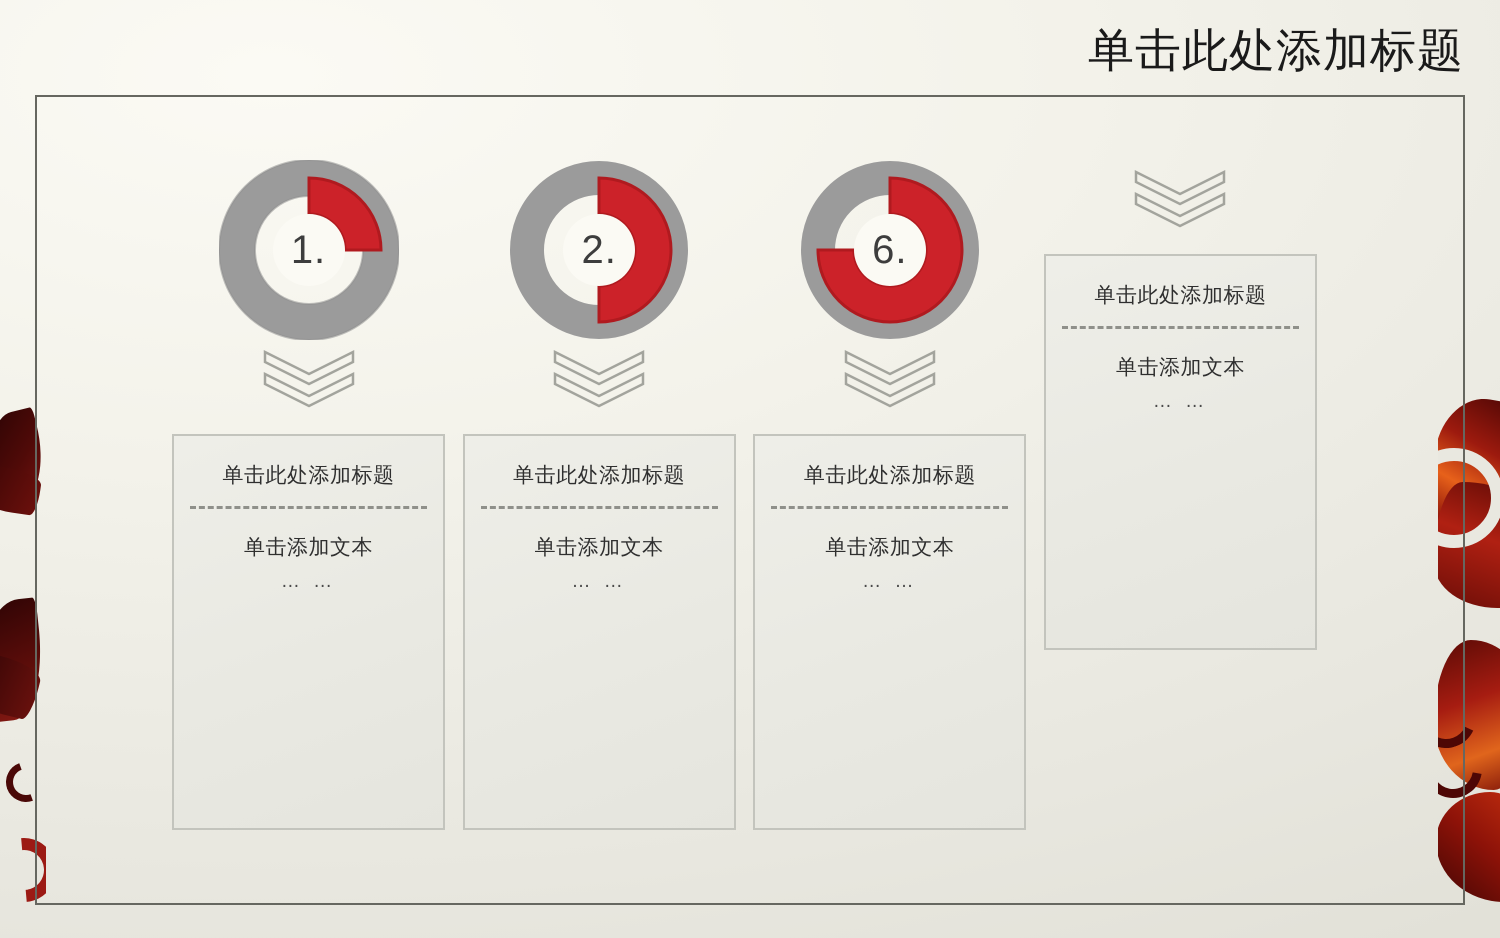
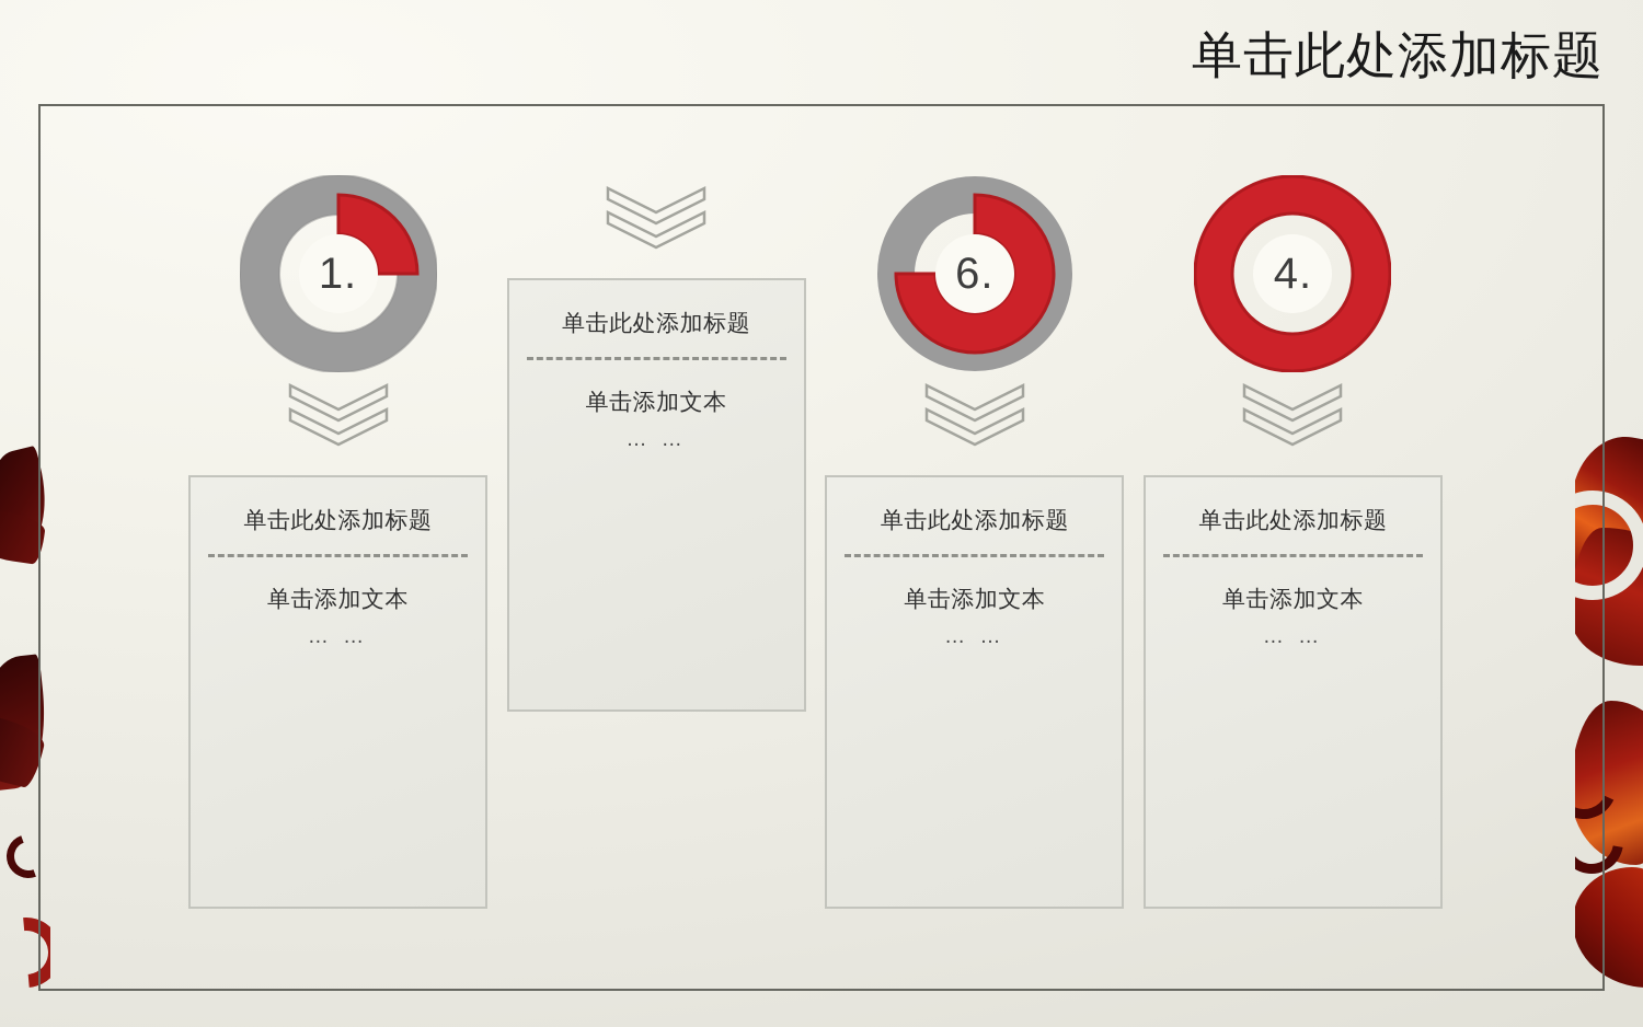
  单击此处添加标题
  1.
  单击此处添加标题
  单击添加文本
  … …
- 2.
  单击此处添加标题
  单击添加文本
  … …
  6.
  单击此处添加标题
  单击添加文本
  … …
+ 4.
  单击此处添加标题
  单击添加文本
  … …
